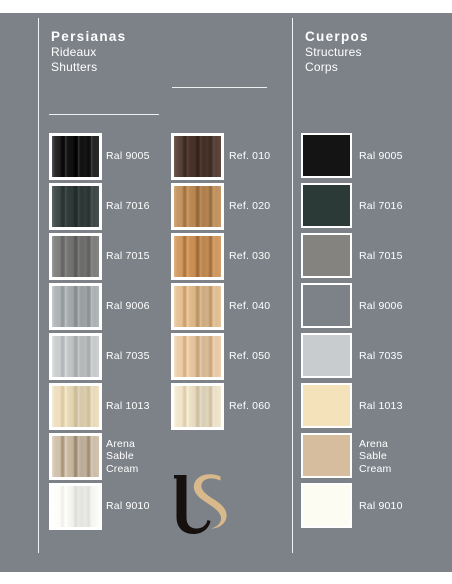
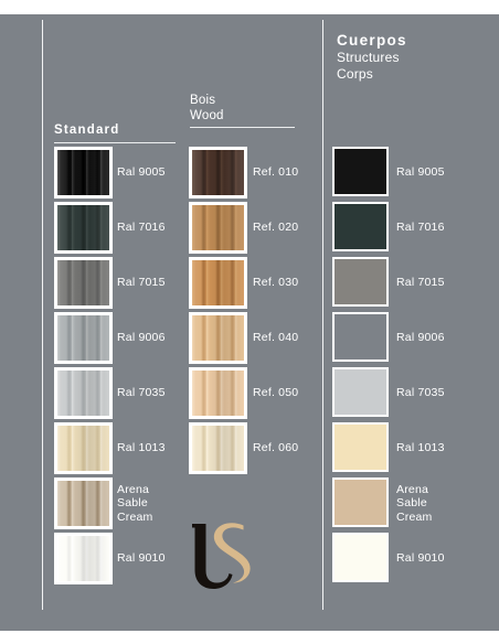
- Persianas
- Rideaux
- Shutters
  Cuerpos
  Structures
  Corps
+ Standard
+ Bois
+ Wood
  Ral 9005
  Ral 7016
  Ral 7015
  Ral 9006
  Ral 7035
  Ral 1013
  Arena
  Sable
  Cream
  Ral 9010
  Ref. 010
  Ref. 020
  Ref. 030
  Ref. 040
  Ref. 050
  Ref. 060
  Ral 9005
  Ral 7016
  Ral 7015
  Ral 9006
  Ral 7035
  Ral 1013
  Arena
  Sable
  Cream
  Ral 9010
